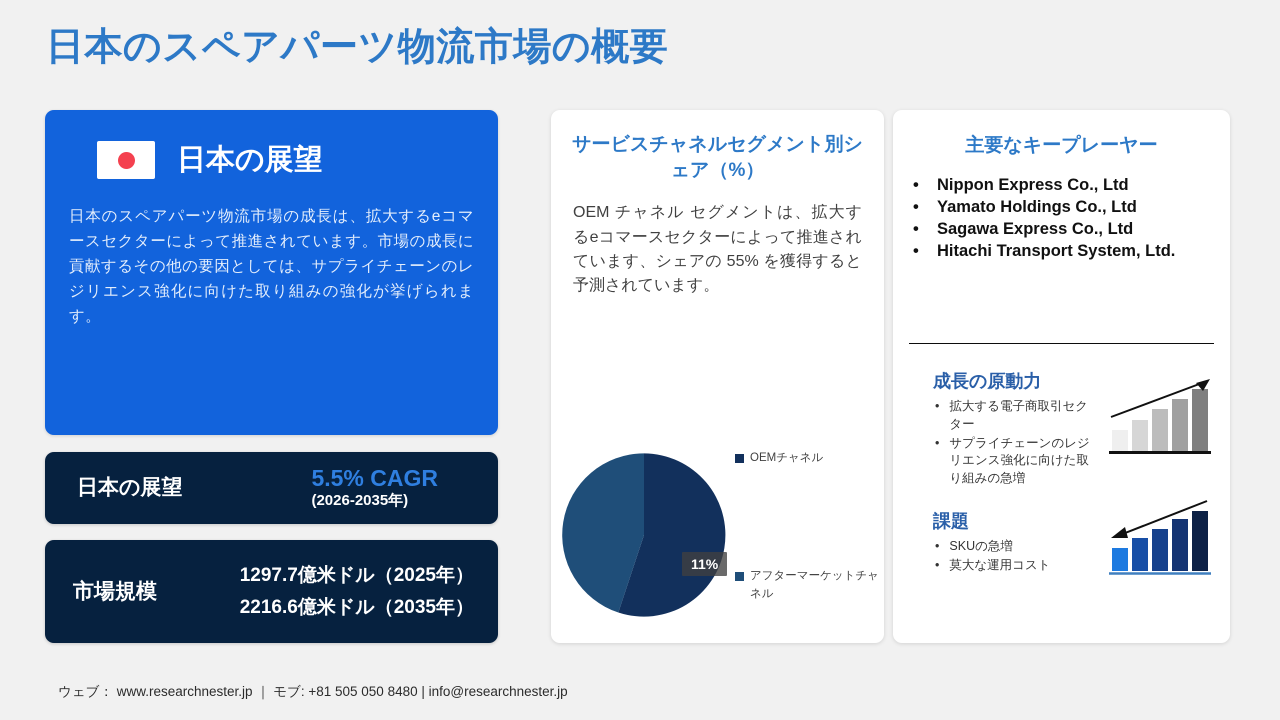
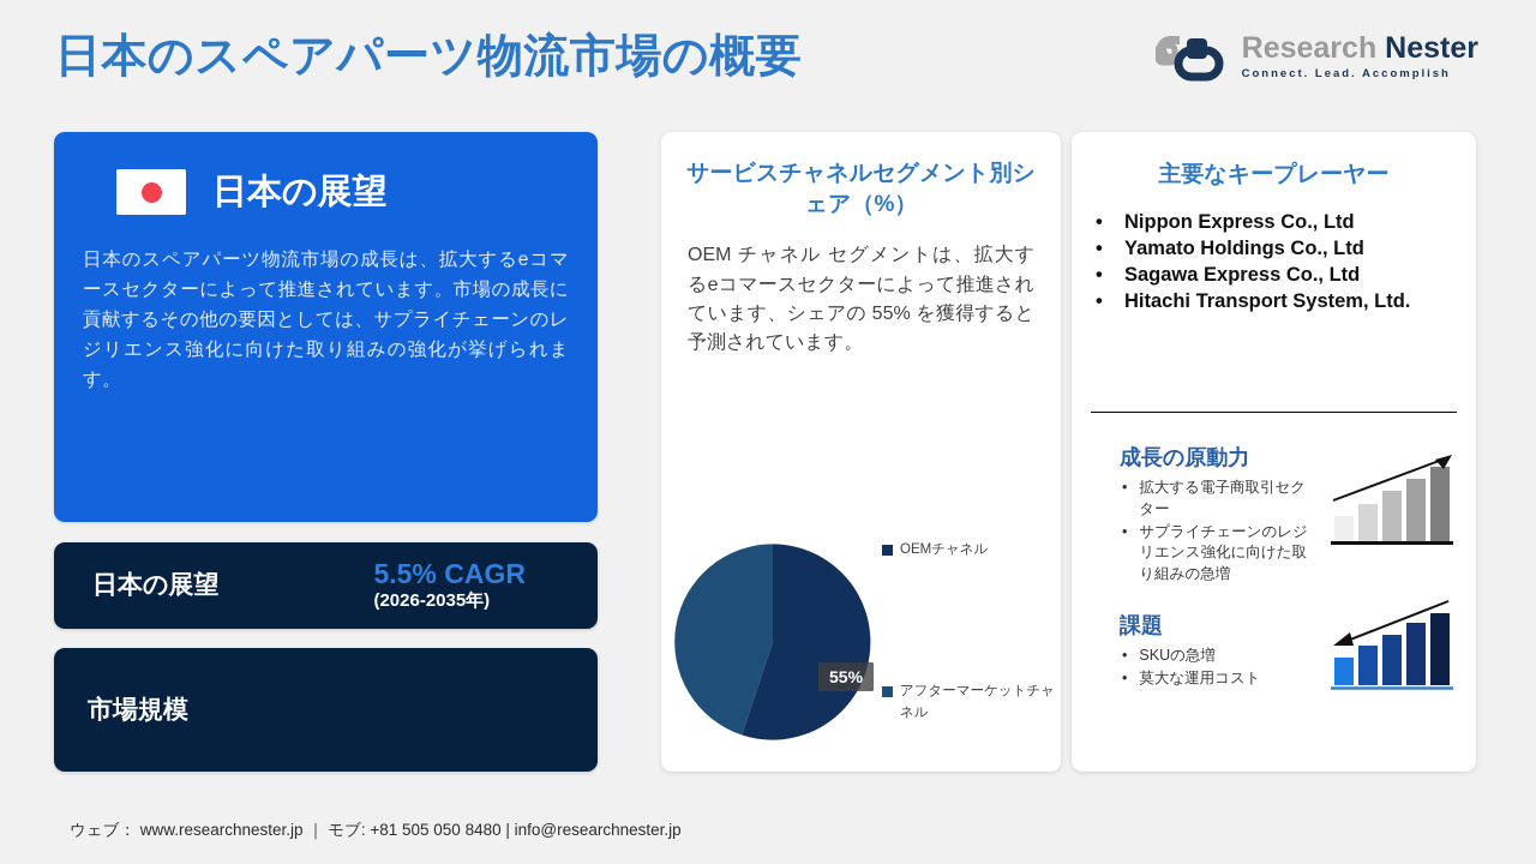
  日本のスペアパーツ物流市場の概要
+ Research Nester
+ Connect. Lead. Accomplish
  日本の展望
  日本のスペアパーツ物流市場の成長は、拡大するeコマースセクターによって推進されています。市場の成長に貢献するその他の要因としては、サプライチェーンのレジリエンス強化に向けた取り組みの強化が挙げられます。
  日本の展望
  5.5% CAGR
  (2026-2035年)
  市場規模
- 1297.7億米ドル（2025年）
- 2216.6億米ドル（2035年）
  サービスチャネルセグメント別シェア（%）
  OEM チャネル セグメントは、拡大するeコマースセクターによって推進されています、シェアの 55% を獲得すると予測されています。
- 11%
+ 55%
  OEMチャネル
  アフターマーケットチャネル
  主要なキープレーヤー
  •
  Nippon Express Co., Ltd
  •
  Yamato Holdings Co., Ltd
  •
  Sagawa Express Co., Ltd
  •
  Hitachi Transport System, Ltd.
  成長の原動力
  •
  拡大する電子商取引セクター
  •
  サプライチェーンのレジリエンス強化に向けた取り組みの急増
  課題
  •
  SKUの急増
  •
  莫大な運用コスト
  ウェブ： www.researchnester.jp ｜ モブ: +81 505 050 8480 | info@researchnester.jp
